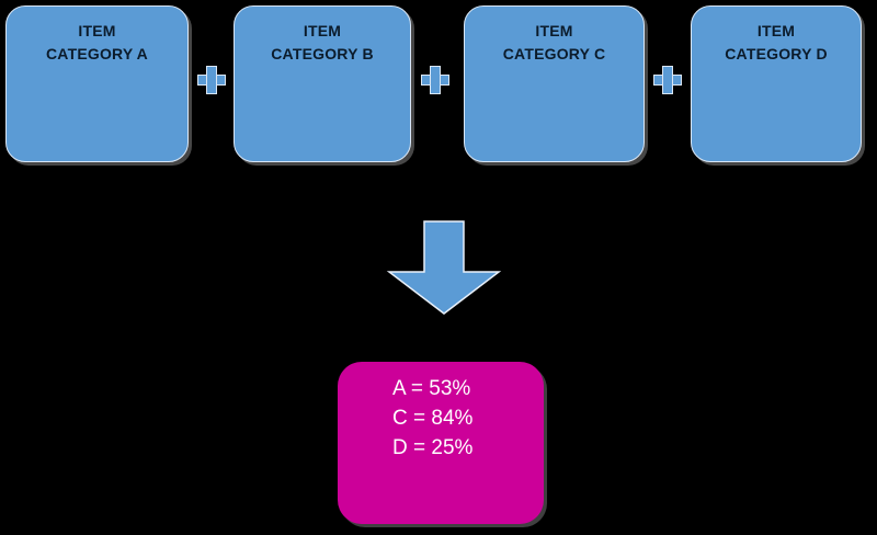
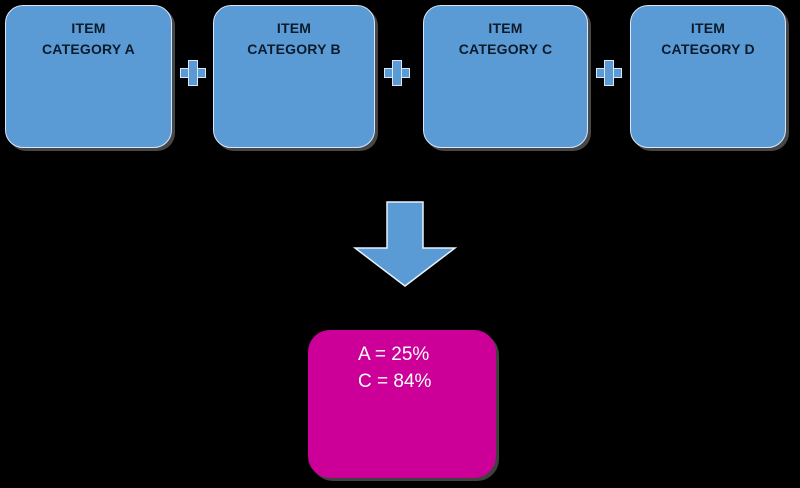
  ITEM
  CATEGORY A
  ITEM
  CATEGORY B
  ITEM
  CATEGORY C
  ITEM
  CATEGORY D
- A = 53%
+ A = 25%
  C = 84%
- D = 25%
